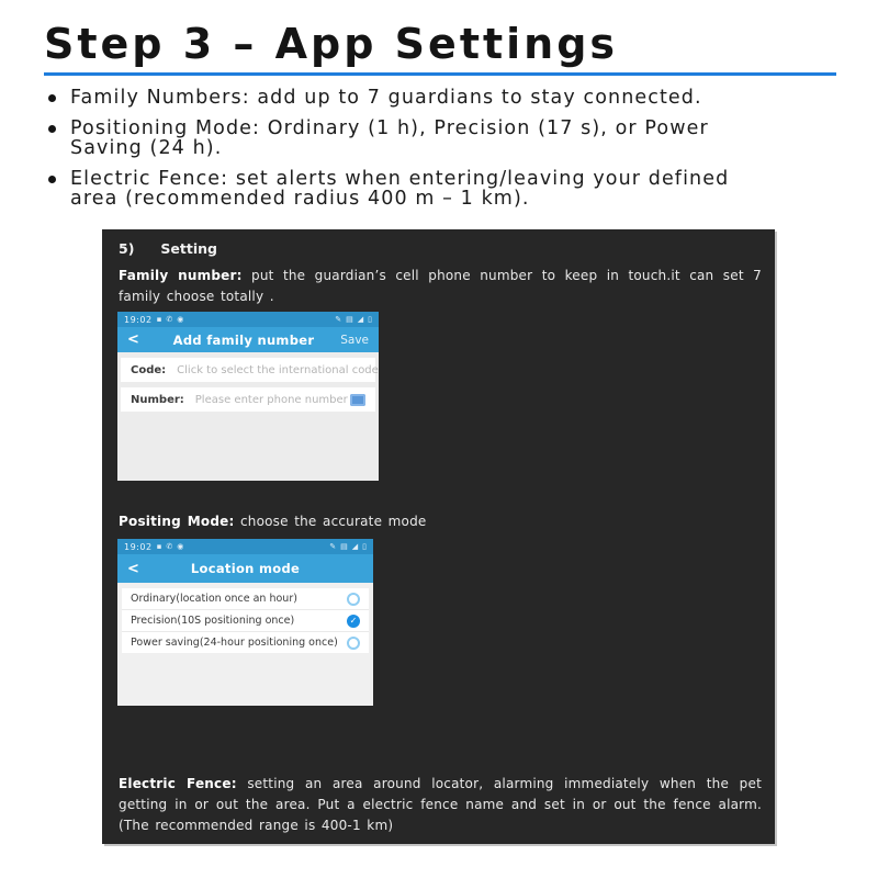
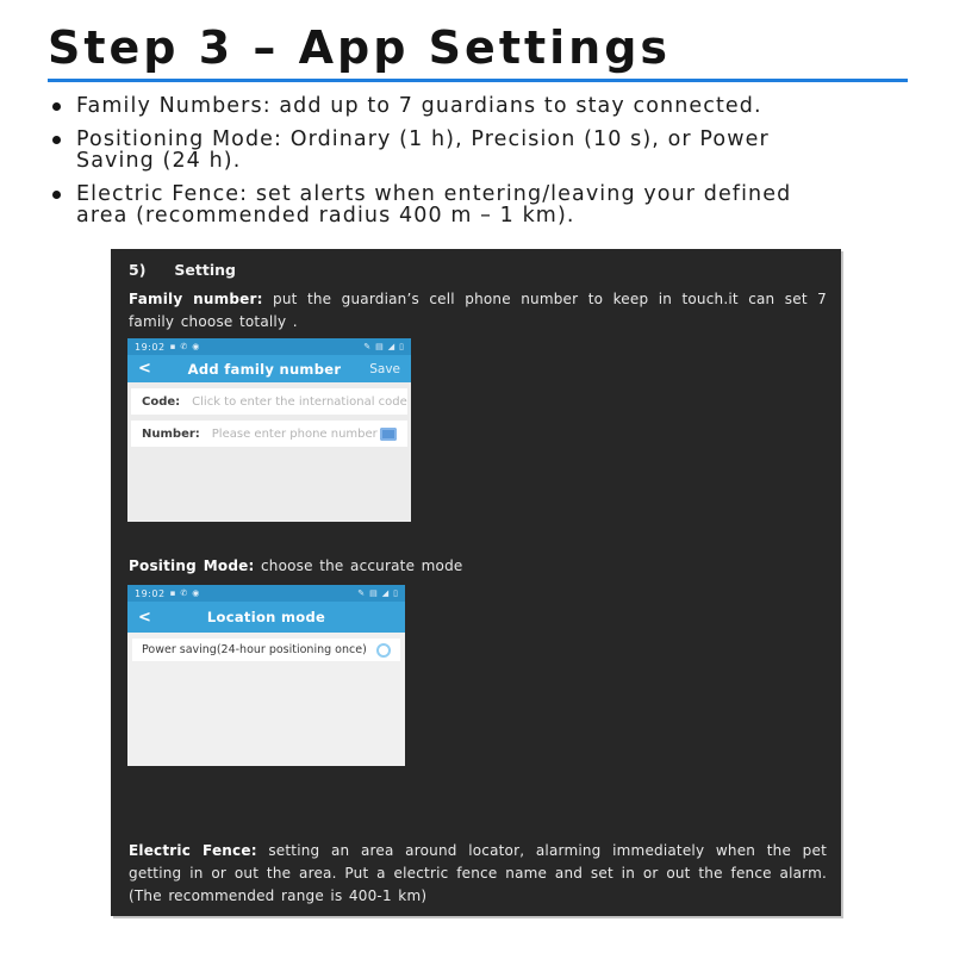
  Step 3 – App Settings
  Family Numbers: add up to 7 guardians to stay connected.
- Positioning Mode: Ordinary (1 h), Precision (17 s), or Power
+ Positioning Mode: Ordinary (1 h), Precision (10 s), or Power
  Saving (24 h).
  Electric Fence: set alerts when entering/leaving your defined
  area (recommended radius 400 m – 1 km).
  5) Setting
  Family number: put the guardian’s cell phone number to keep in touch.it can set 7 family choose totally .
  19:02
  ▪
  ✆
  ◉
  ✎
  ▤
  ◢
  ▯
  <
  Add family number
  Save
  Code:
- Click to select the international code
+ Click to enter the international code
  Number:
  Please enter phone number
  Positing Mode: choose the accurate mode
  19:02
  ▪
  ✆
  ◉
  ✎
  ▤
  ◢
  ▯
  <
  Location mode
- Ordinary(location once an hour)
- Precision(10S positioning once)
- ✓
  Power saving(24-hour positioning once)
  Electric Fence: setting an area around locator, alarming immediately when the pet getting in or out the area. Put a electric fence name and set in or out the fence alarm.(The recommended range is 400-1 km)
